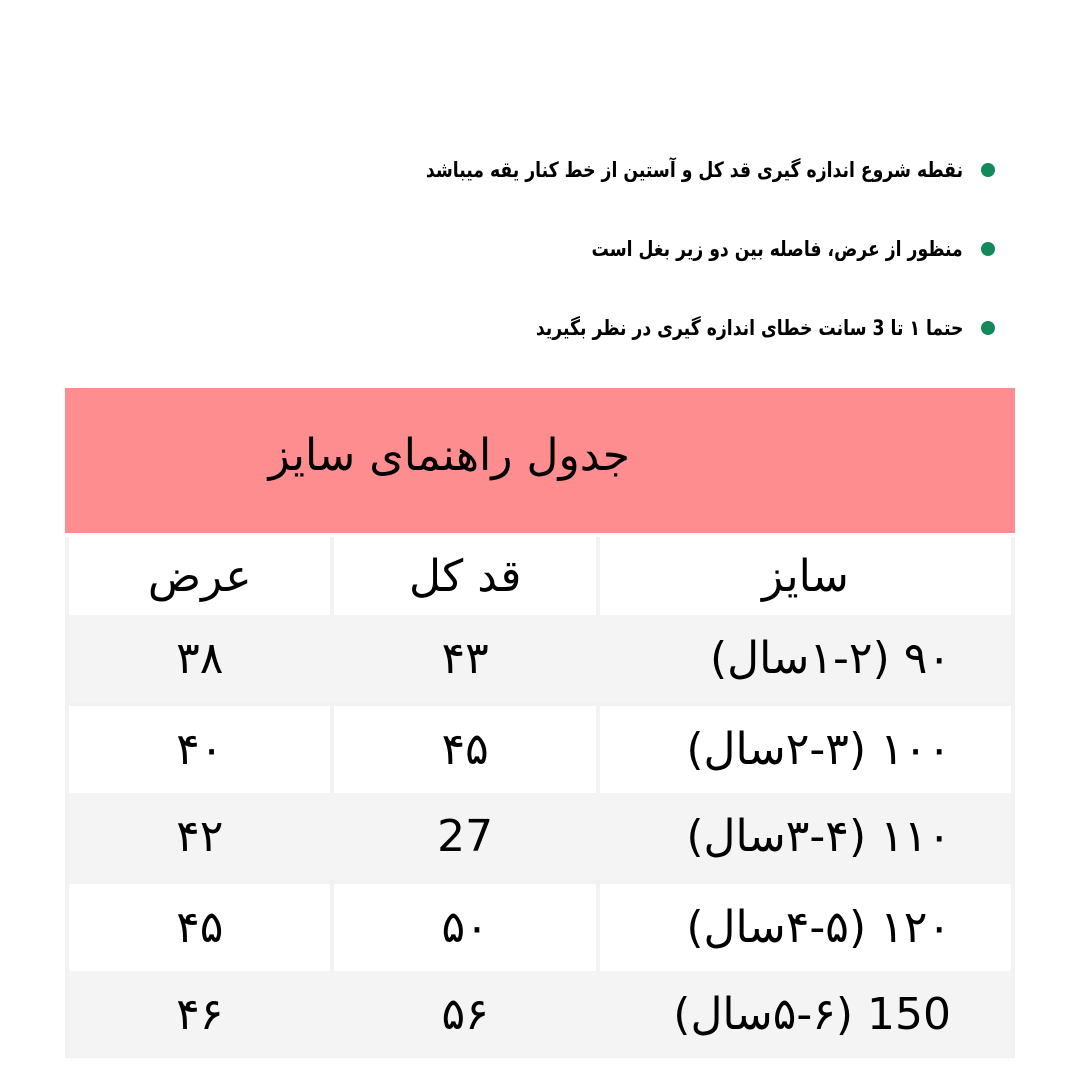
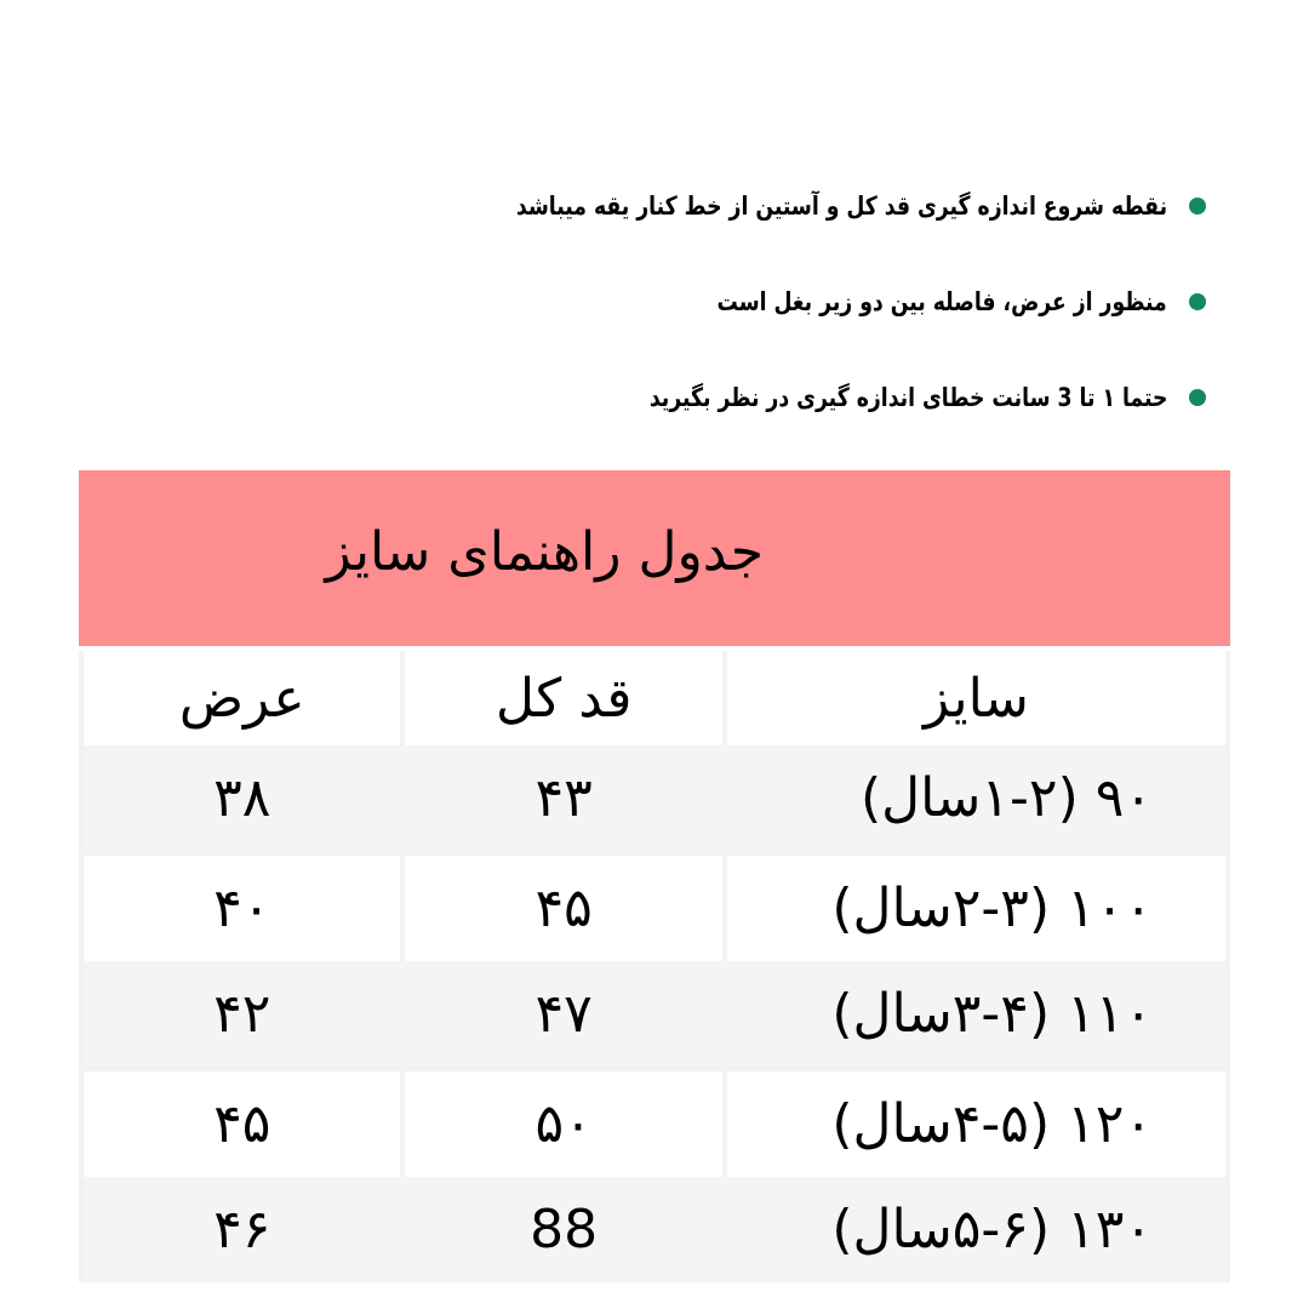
  نقطه شروع اندازه گیری قد کل و آستین از خط کنار یقه میباشد
  منظور از عرض، فاصله بین دو زیر بغل است
  حتما ۱ تا 3 سانت خطای اندازه گیری در نظر بگیرید
  جدول راهنمای سایز
  سایز
  قد کل
  عرض
  ۹۰ (۱-۲سال)
  ۴۳
  ۳۸
  ۱۰۰ (۲-۳سال)
  ۴۵
  ۴۰
  ۱۱۰ (۳-۴سال)
- 27
+ ۴۷
  ۴۲
  ۱۲۰ (۴-۵سال)
  ۵۰
  ۴۵
- 150 (۵-۶سال)
+ ۱۳۰ (۵-۶سال)
- ۵۶
+ 88
  ۴۶
